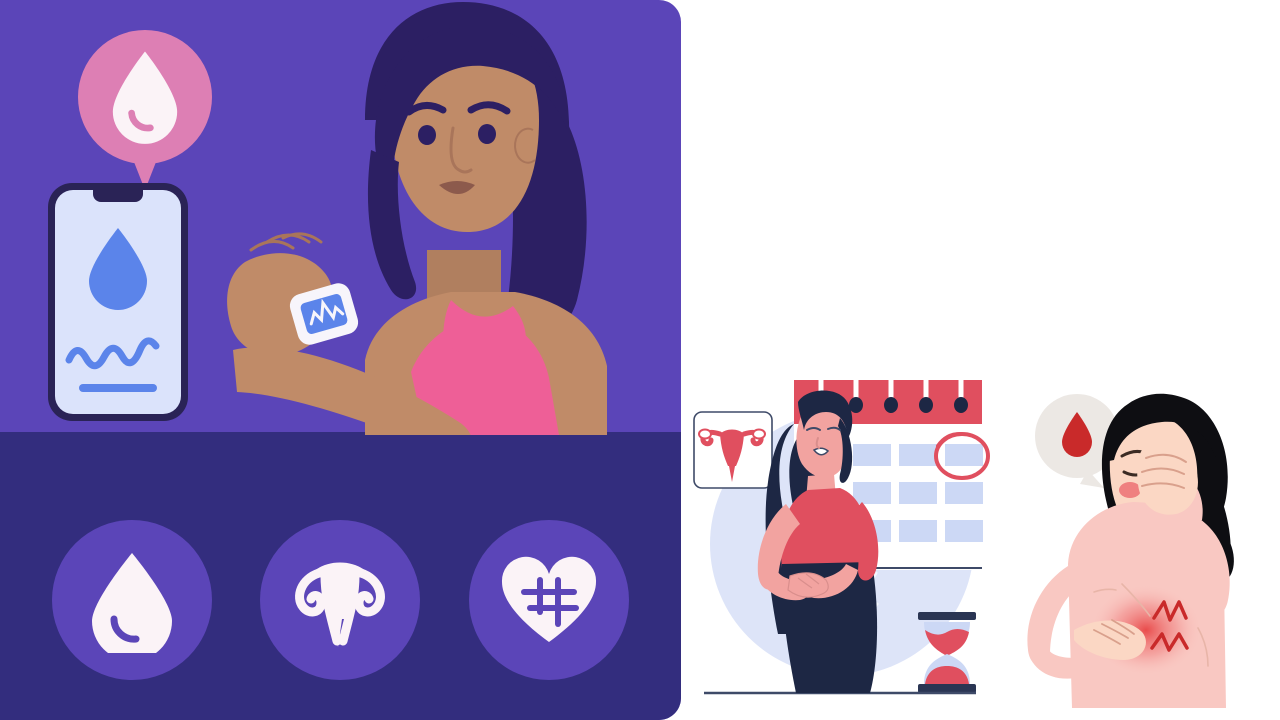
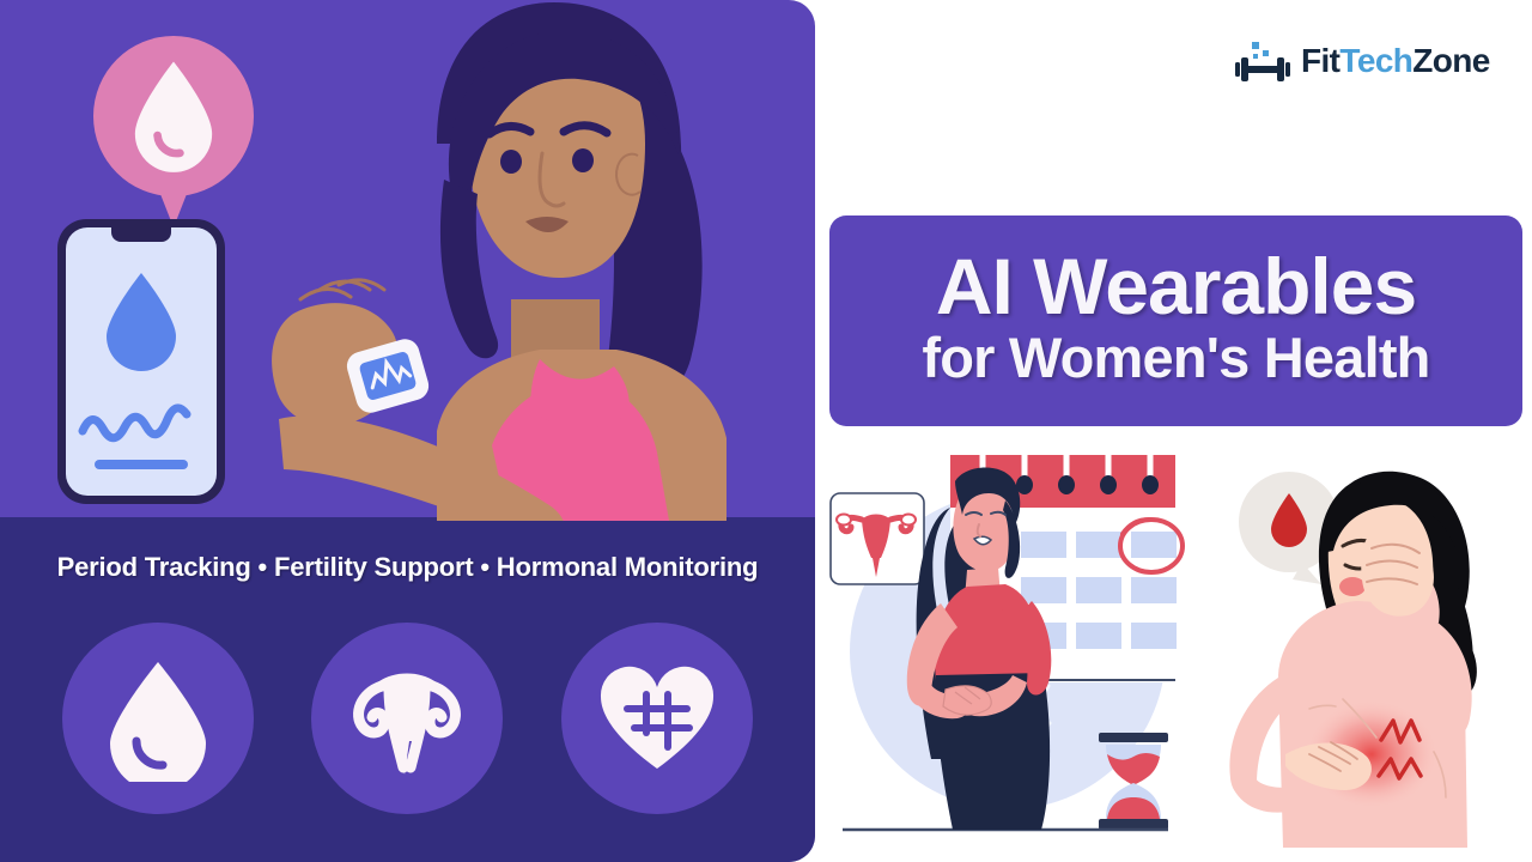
+ Period Tracking • Fertility Support • Hormonal Monitoring
+ FitTechZone
+ AI Wearables
+ for Women's Health
